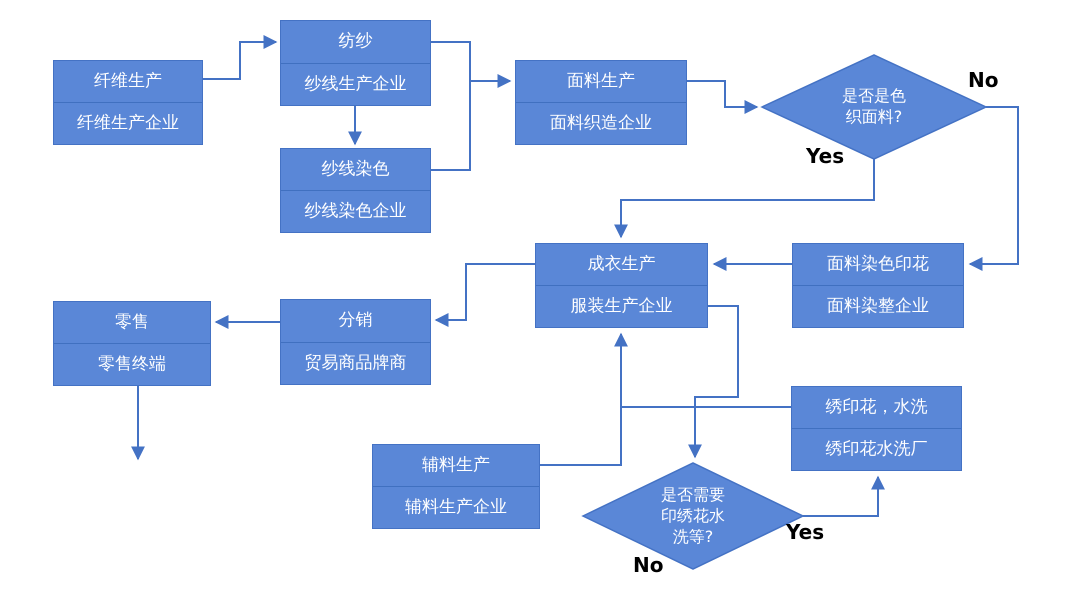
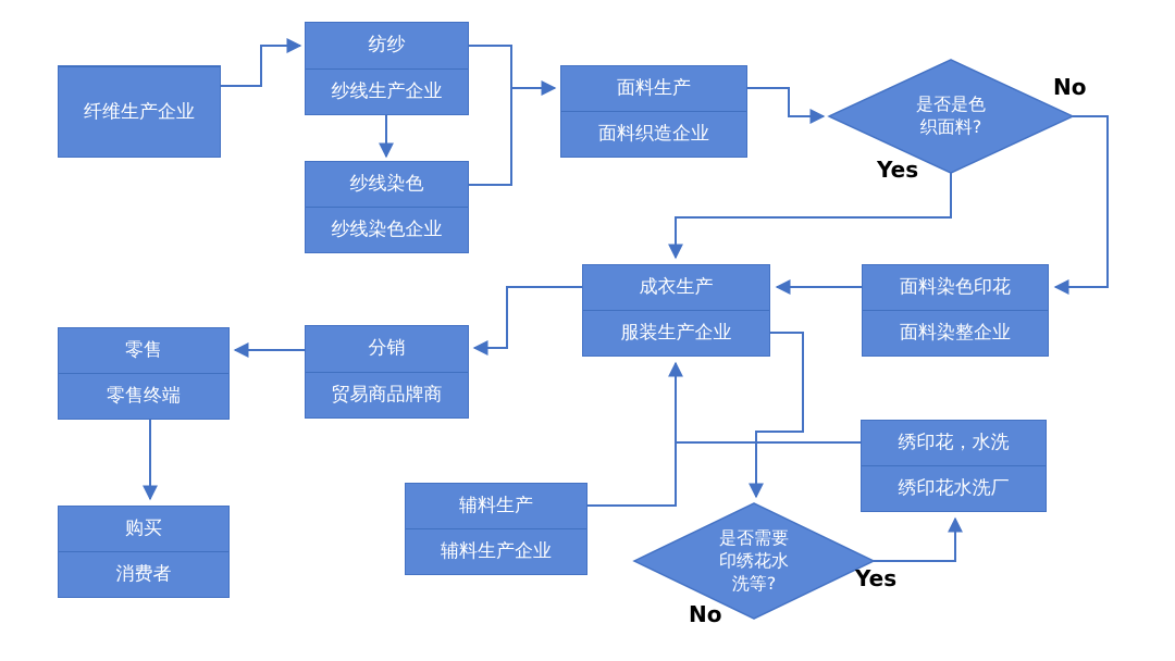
- 纤维生产
  纤维生产企业
  纺纱
  纱线生产企业
  纱线染色
  纱线染色企业
  面料生产
  面料织造企业
  面料染色印花
  面料染整企业
  成衣生产
  服装生产企业
  分销
  贸易商品牌商
  零售
  零售终端
+ 购买
+ 消费者
  辅料生产
  辅料生产企业
  绣印花，水洗
  绣印花水洗厂
  是否是色
  织面料?
  是否需要
  印绣花水
  洗等?
  No
  Yes
  Yes
  No
